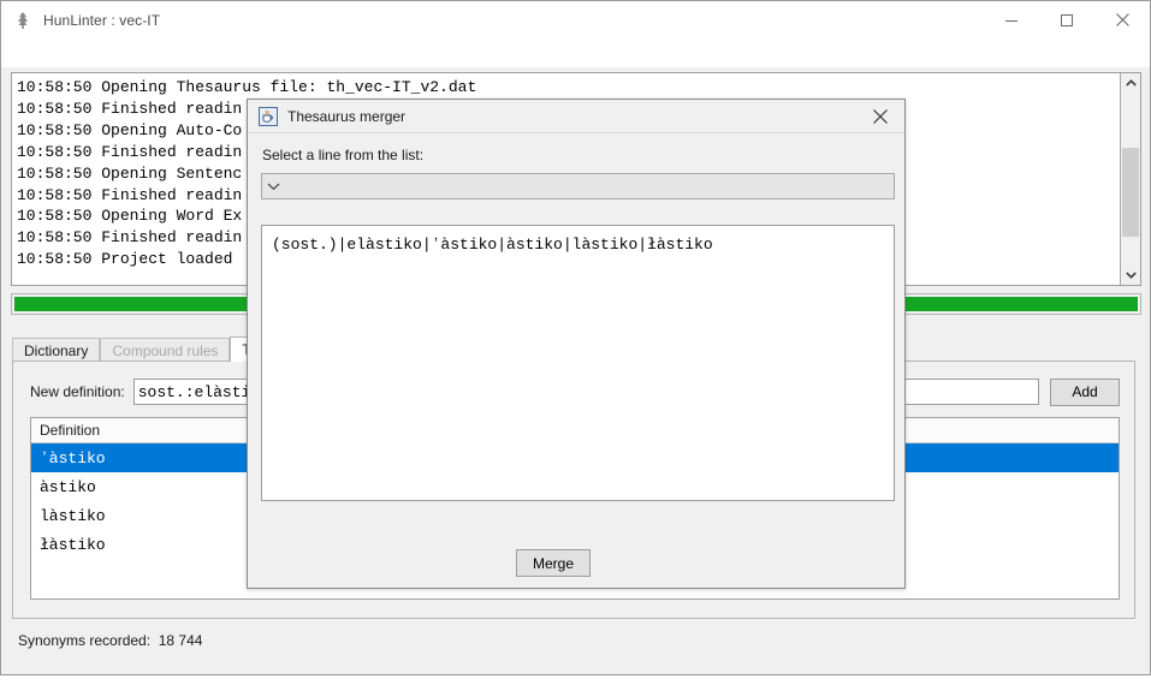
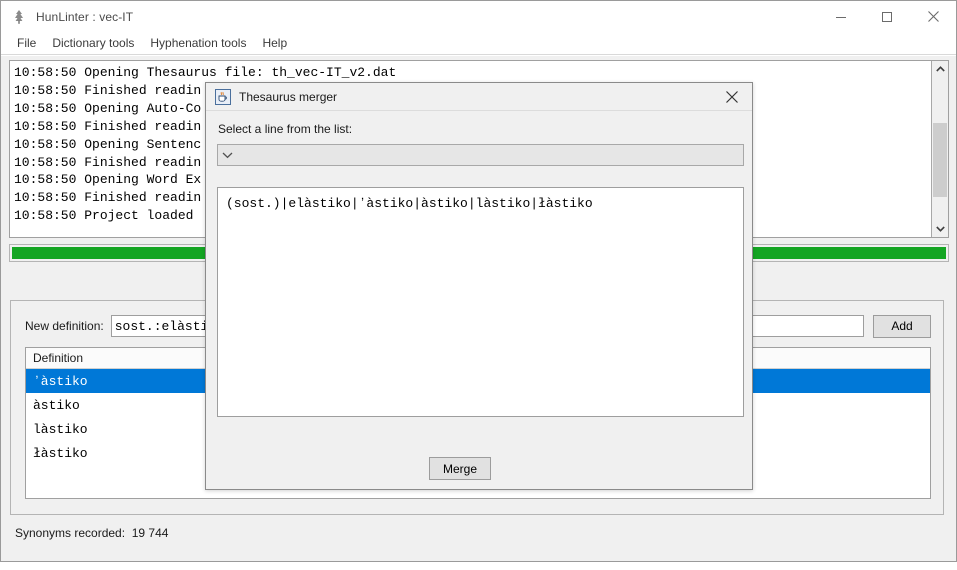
  HunLinter : vec-IT
+ File
+ Dictionary tools
+ Hyphenation tools
+ Help
  10:58:50 Opening Thesaurus file: th_vec-IT_v2.dat
  10:58:50 Finished readin
  10:58:50 Opening Auto-Co
  10:58:50 Finished readin
  10:58:50 Opening Sentenc
  10:58:50 Finished readin
  10:58:50 Opening Word Ex
  10:58:50 Finished readin
  10:58:50 Project loaded
- Dictionary
- Compound rules
  New definition:
  sost.:elàst
  Add
  Definition
  ʼàstiko
  àstiko
  làstiko
  łàstiko
- Synonyms recorded: 18 744
+ Synonyms recorded: 19 744
  Thesaurus merger
  Select a line from the list:
  (sost.)|elàstiko|ʼàstiko|àstiko|làstiko|łàstiko
  Merge
